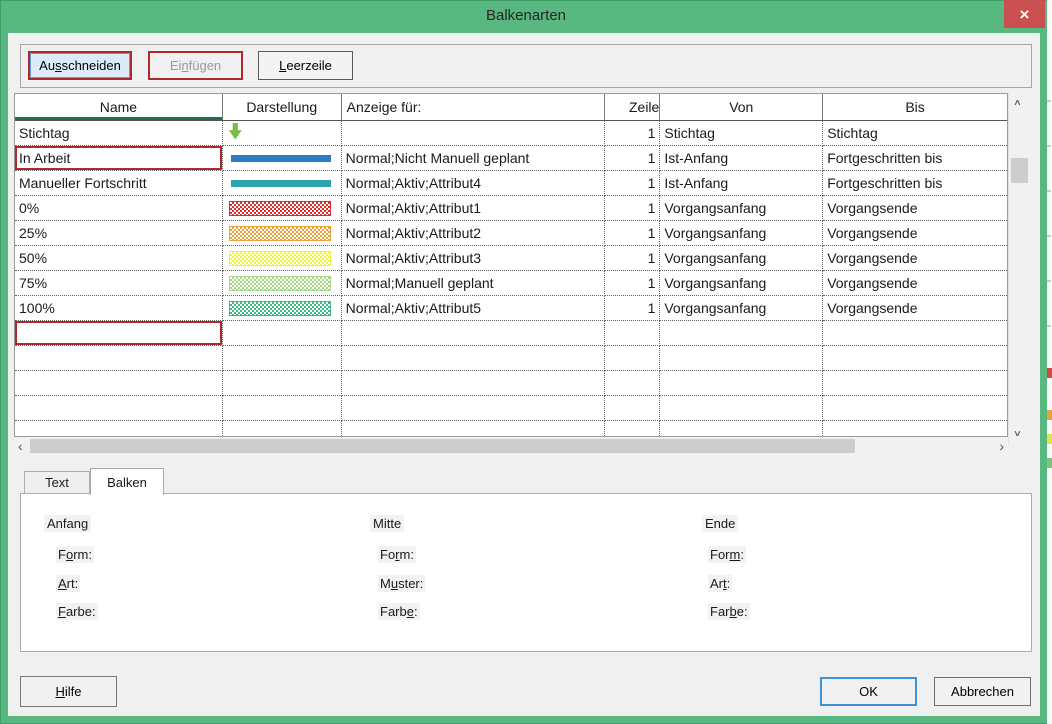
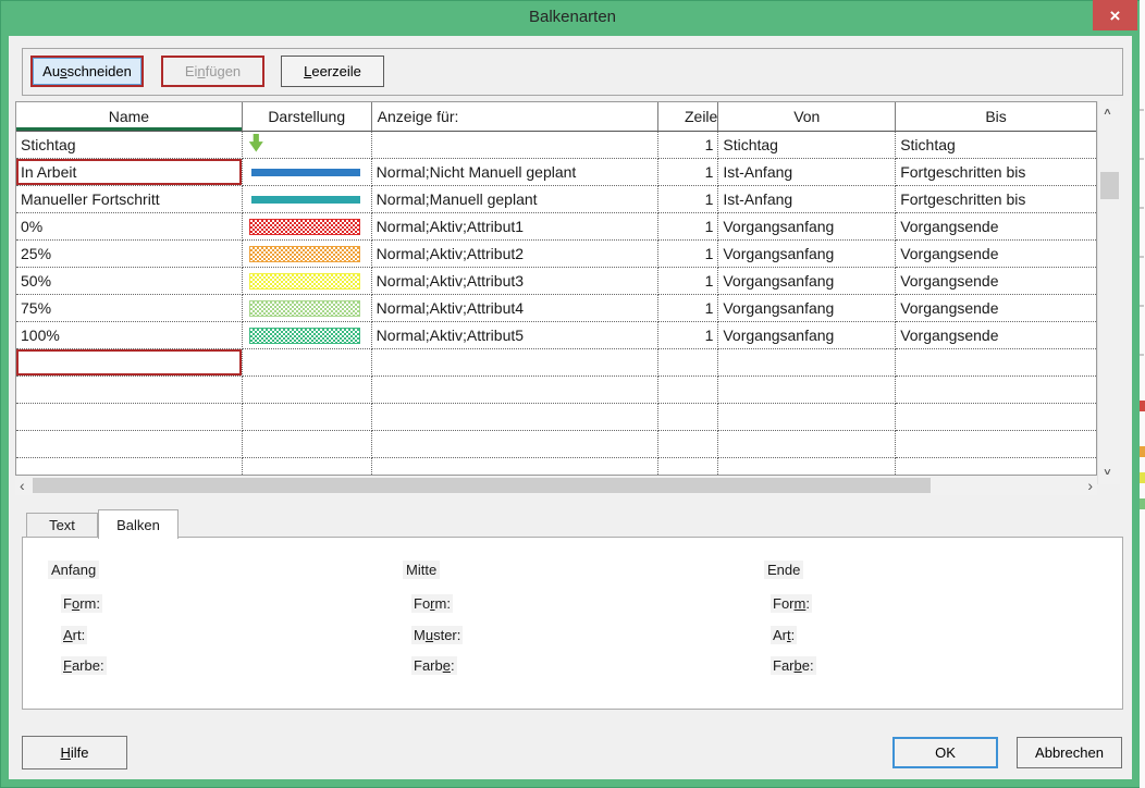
  Balkenarten
  ×
  Au
  s
  schneiden
  Ei
  n
  fügen
  L
  eerzeile
  Name
  Darstellung
  Anzeige für:
  Zeile
  Von
  Bis
  Stichtag
  1
  Stichtag
  Stichtag
  In Arbeit
  Normal;Nicht Manuell geplant
  1
  Ist-Anfang
  Fortgeschritten bis
  Manueller Fortschritt
- Normal;Aktiv;Attribut4
+ Normal;Manuell geplant
  1
  Ist-Anfang
  Fortgeschritten bis
  0%
  Normal;Aktiv;Attribut1
  1
  Vorgangsanfang
  Vorgangsende
  25%
  Normal;Aktiv;Attribut2
  1
  Vorgangsanfang
  Vorgangsende
  50%
  Normal;Aktiv;Attribut3
  1
  Vorgangsanfang
  Vorgangsende
  75%
- Normal;Manuell geplant
+ Normal;Aktiv;Attribut4
  1
  Vorgangsanfang
  Vorgangsende
  100%
  Normal;Aktiv;Attribut5
  1
  Vorgangsanfang
  Vorgangsende
  ∧
  ∨
  ‹
  ›
  Text
  Balken
  Anfang
  Mitte
  Ende
  Form:
  Art:
  Farbe:
  Form:
  Muster:
  Farbe:
  Form:
  Art:
  Farbe:
  H
  ilfe
  OK
  Abbrechen
